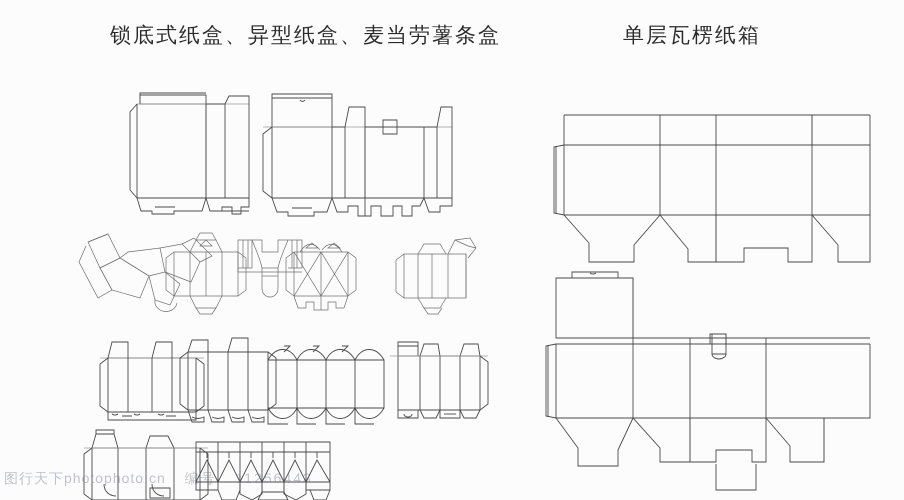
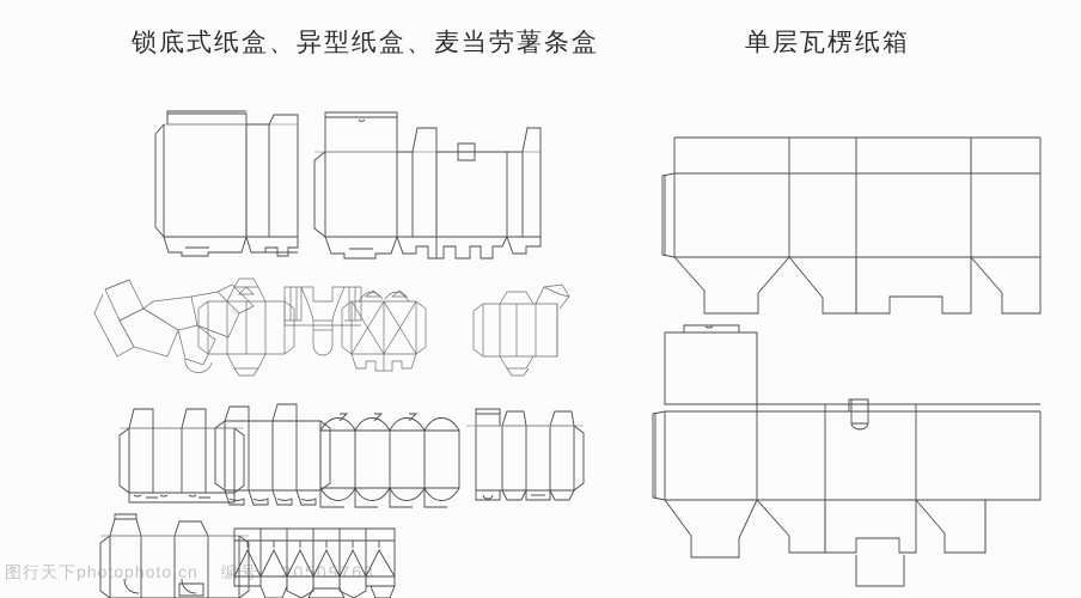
  锁底式纸盒、异型纸盒、麦当劳薯条盒
  单层瓦楞纸箱
- 图行天下photophoto.cn 编号 11256443
+ 图行天下photophoto.cn 编号 20509763
